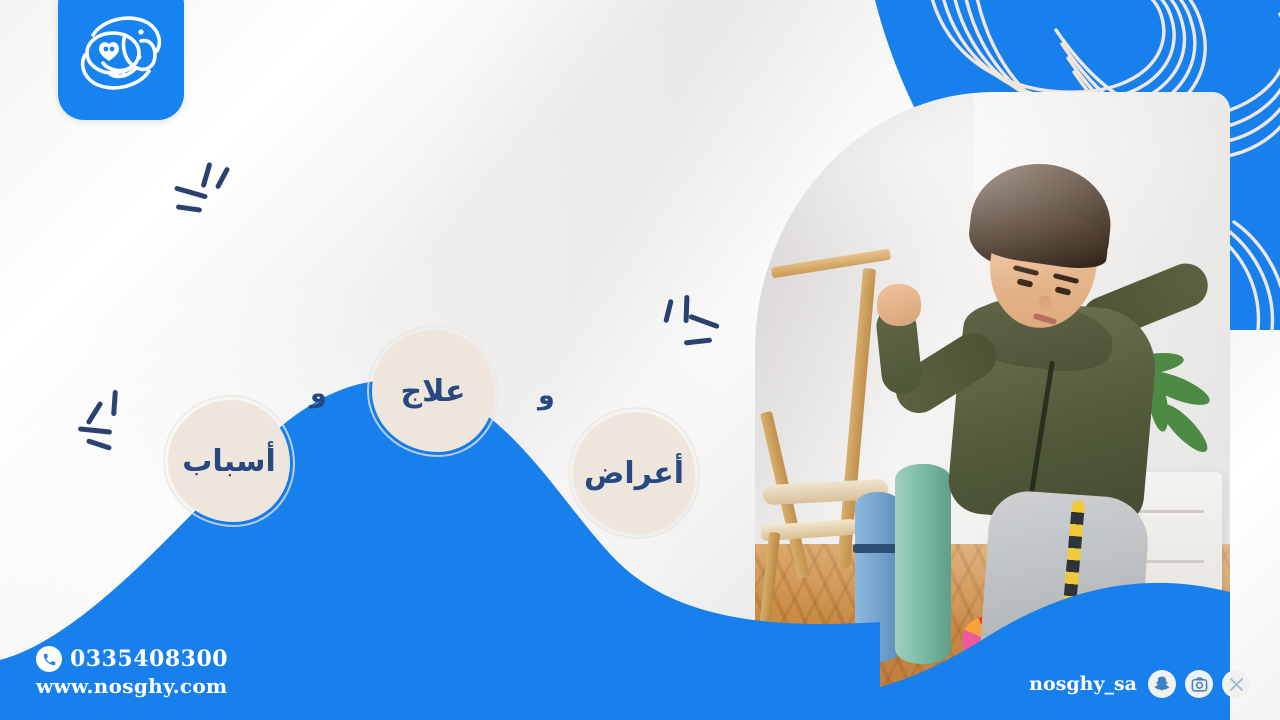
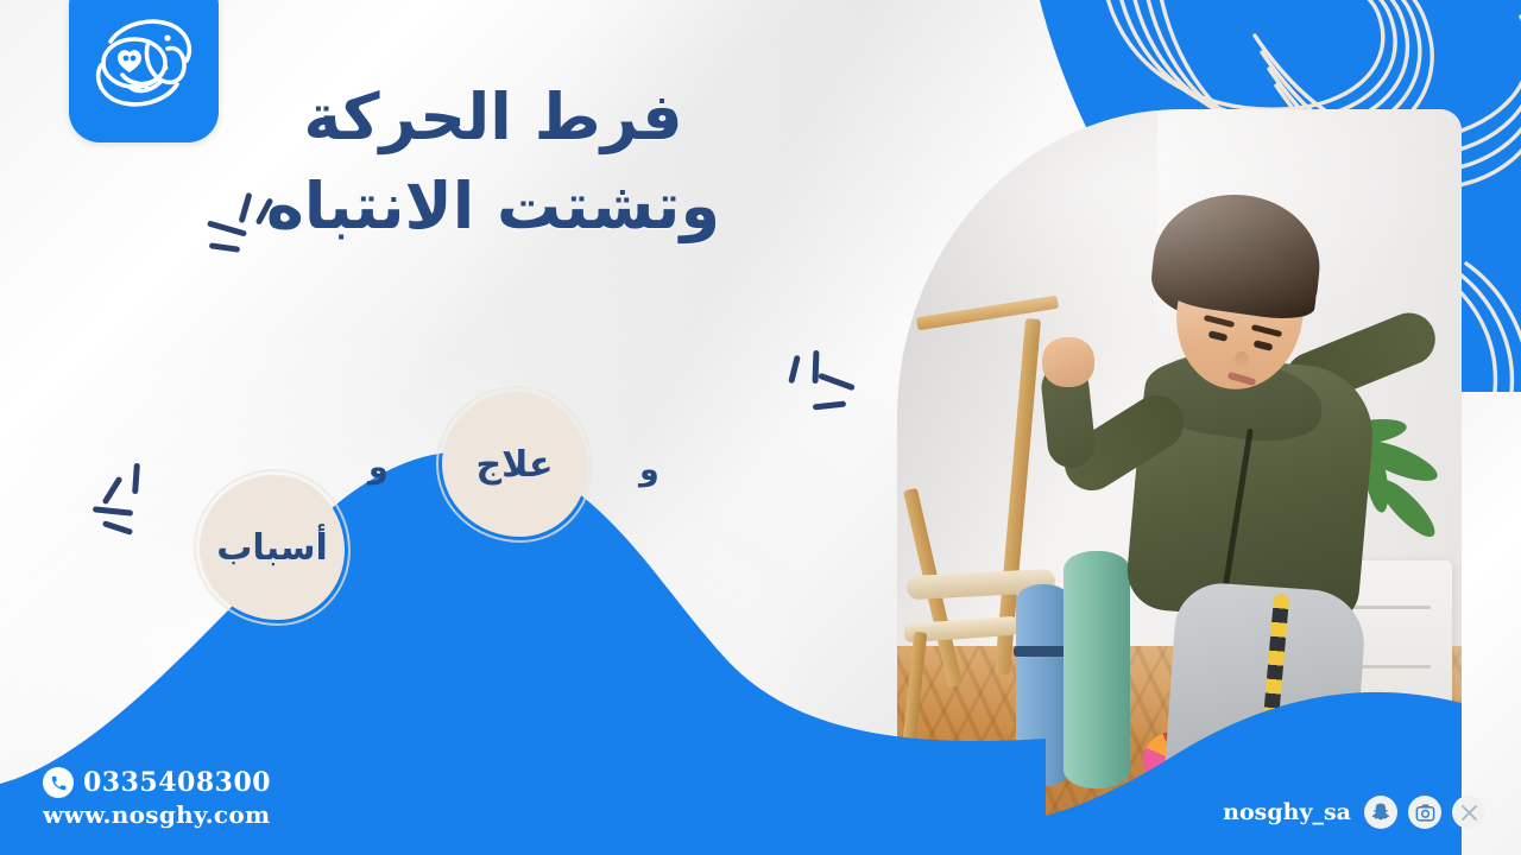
+ فرط الحركة
+ وتشتت الانتباه
  علاج
- أعراض
  أسباب
  و
  و
  0335408300
  www.nosghy.com
  nosghy_sa
